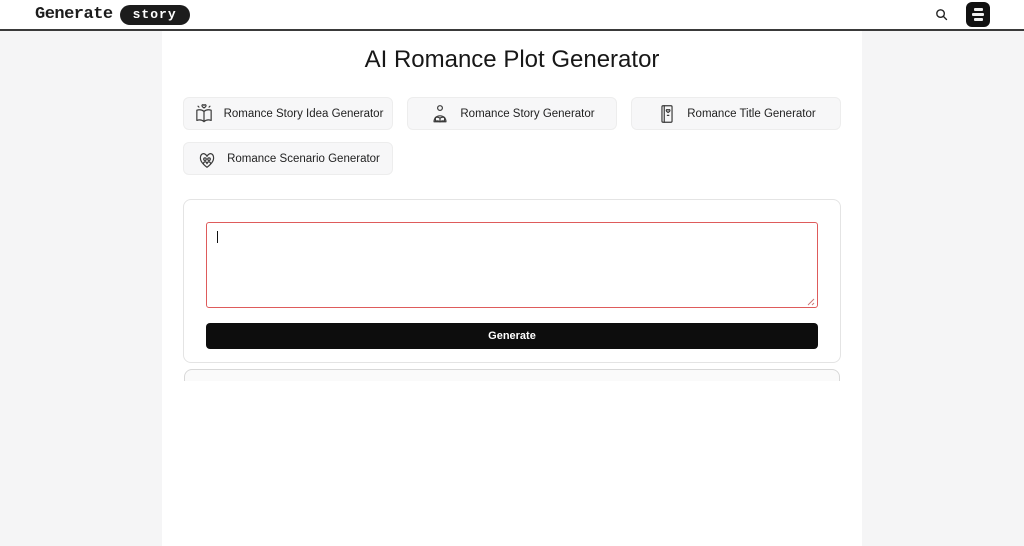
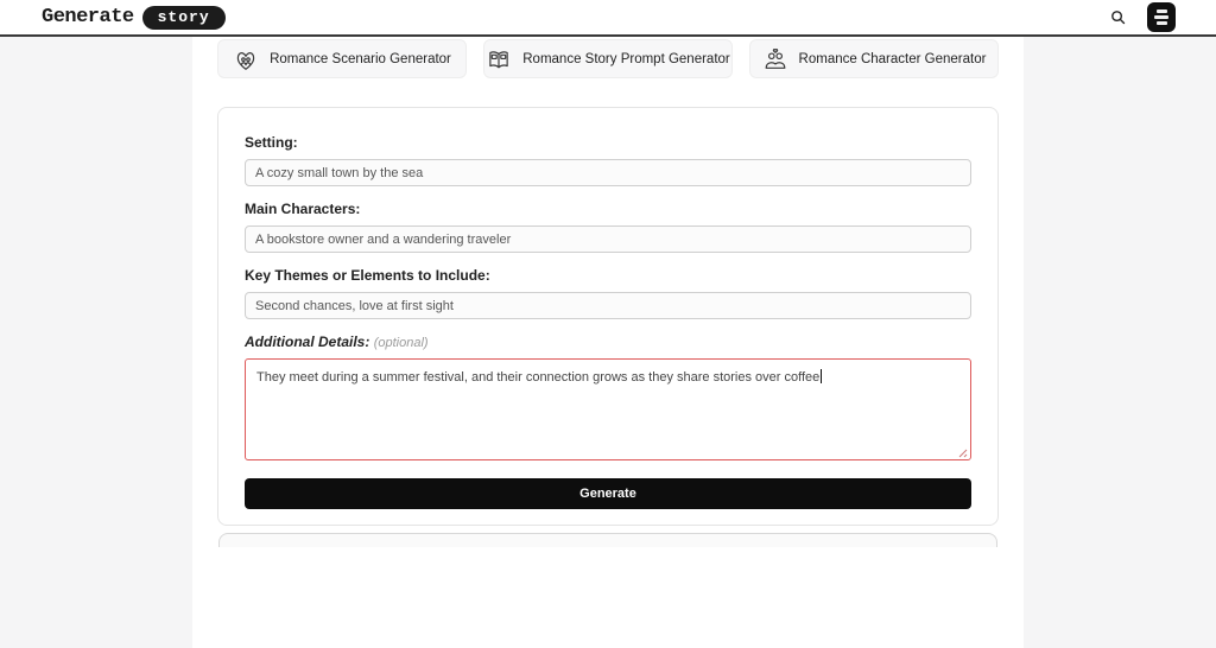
  Generate
  story
- AI Romance Plot Generator
- Romance Story Idea Generator
- Romance Story Generator
- Romance Title Generator
  Romance Scenario Generator
+ Romance Story Prompt Generator
+ Romance Character Generator
+ Setting:
+ A cozy small town by the sea
+ Main Characters:
+ A bookstore owner and a wandering traveler
+ Key Themes or Elements to Include:
+ Second chances, love at first sight
+ Additional Details: (optional)
+ They meet during a summer festival, and their connection grows as they share stories over coffee
  Generate
